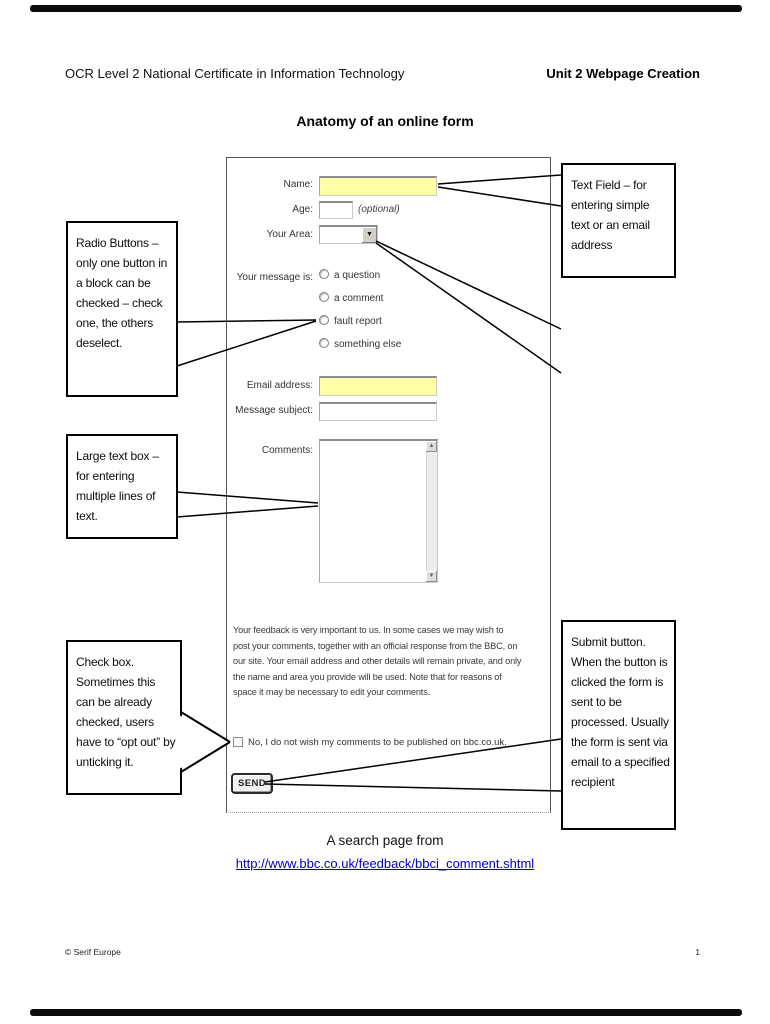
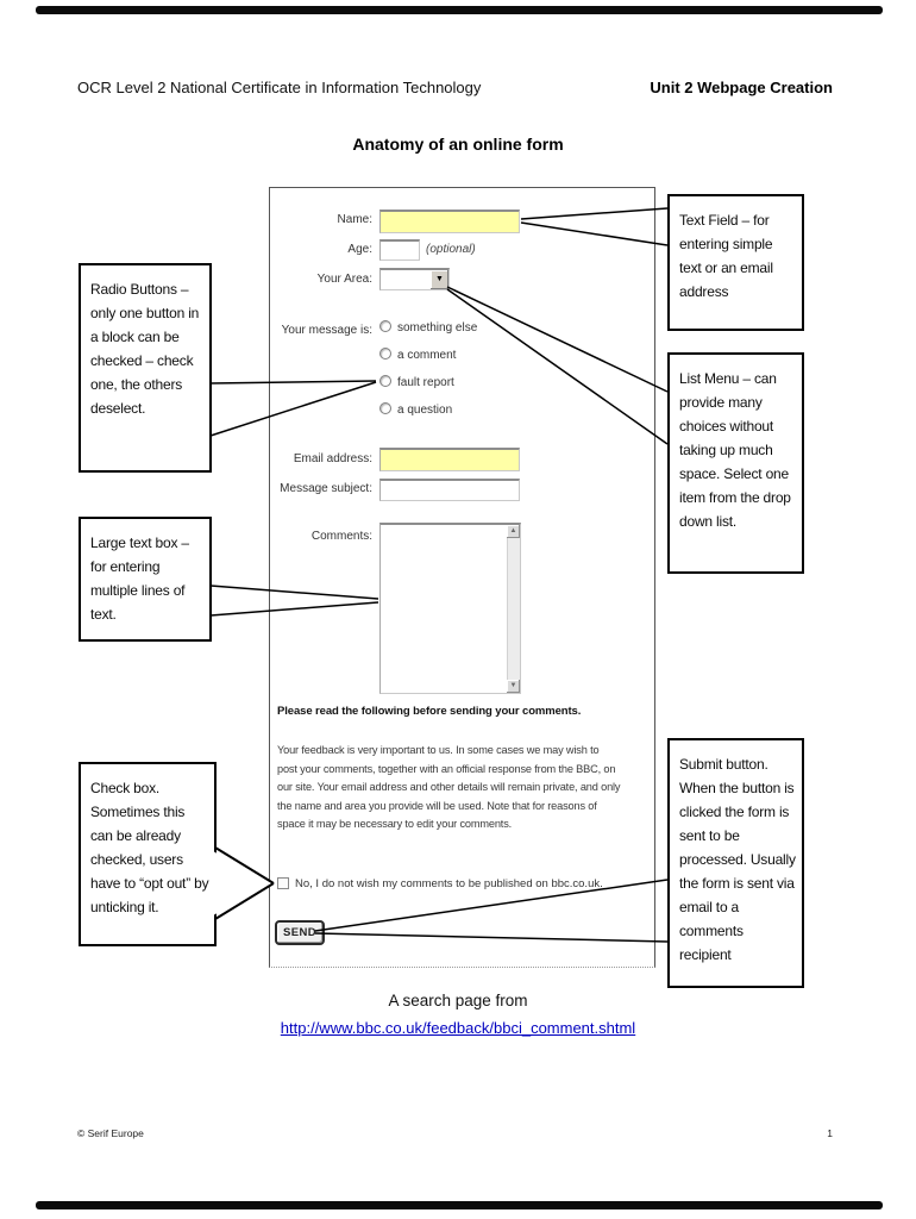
  OCR Level 2 National Certificate in Information Technology
  Unit 2 Webpage Creation
  Anatomy of an online form
  Name:
  Age:
  (optional)
  Your Area:
  Your message is:
- a question
+ something else
  a comment
  fault report
- something else
+ a question
  Email address:
  Message subject:
  Comments:
+ Please read the following before sending your comments.
  Your feedback is very important to us. In some cases we may wish to post your comments, together with an official response from the BBC, on our site. Your email address and other details will remain private, and only the name and area you provide will be used. Note that for reasons of space it may be necessary to edit your comments.
  No, I do not wish my comments to be published on bbc.co.uk.
  SEND
  Text Field – for entering simple text or an email address
+ List Menu – can provide many choices without taking up much space. Select one item from the drop down list.
  Radio Buttons – only one button in a block can be checked – check one, the others deselect.
  Large text box – for entering multiple lines of text.
  Check box. Sometimes this can be already checked, users have to “opt out” by unticking it.
- Submit button. When the button is clicked the form is sent to be processed. Usually the form is sent via email to a specified recipient
+ Submit button. When the button is clicked the form is sent to be processed. Usually the form is sent via email to a comments recipient
  A search page from
  http://www.bbc.co.uk/feedback/bbci_comment.shtml
  © Serif Europe
  1
